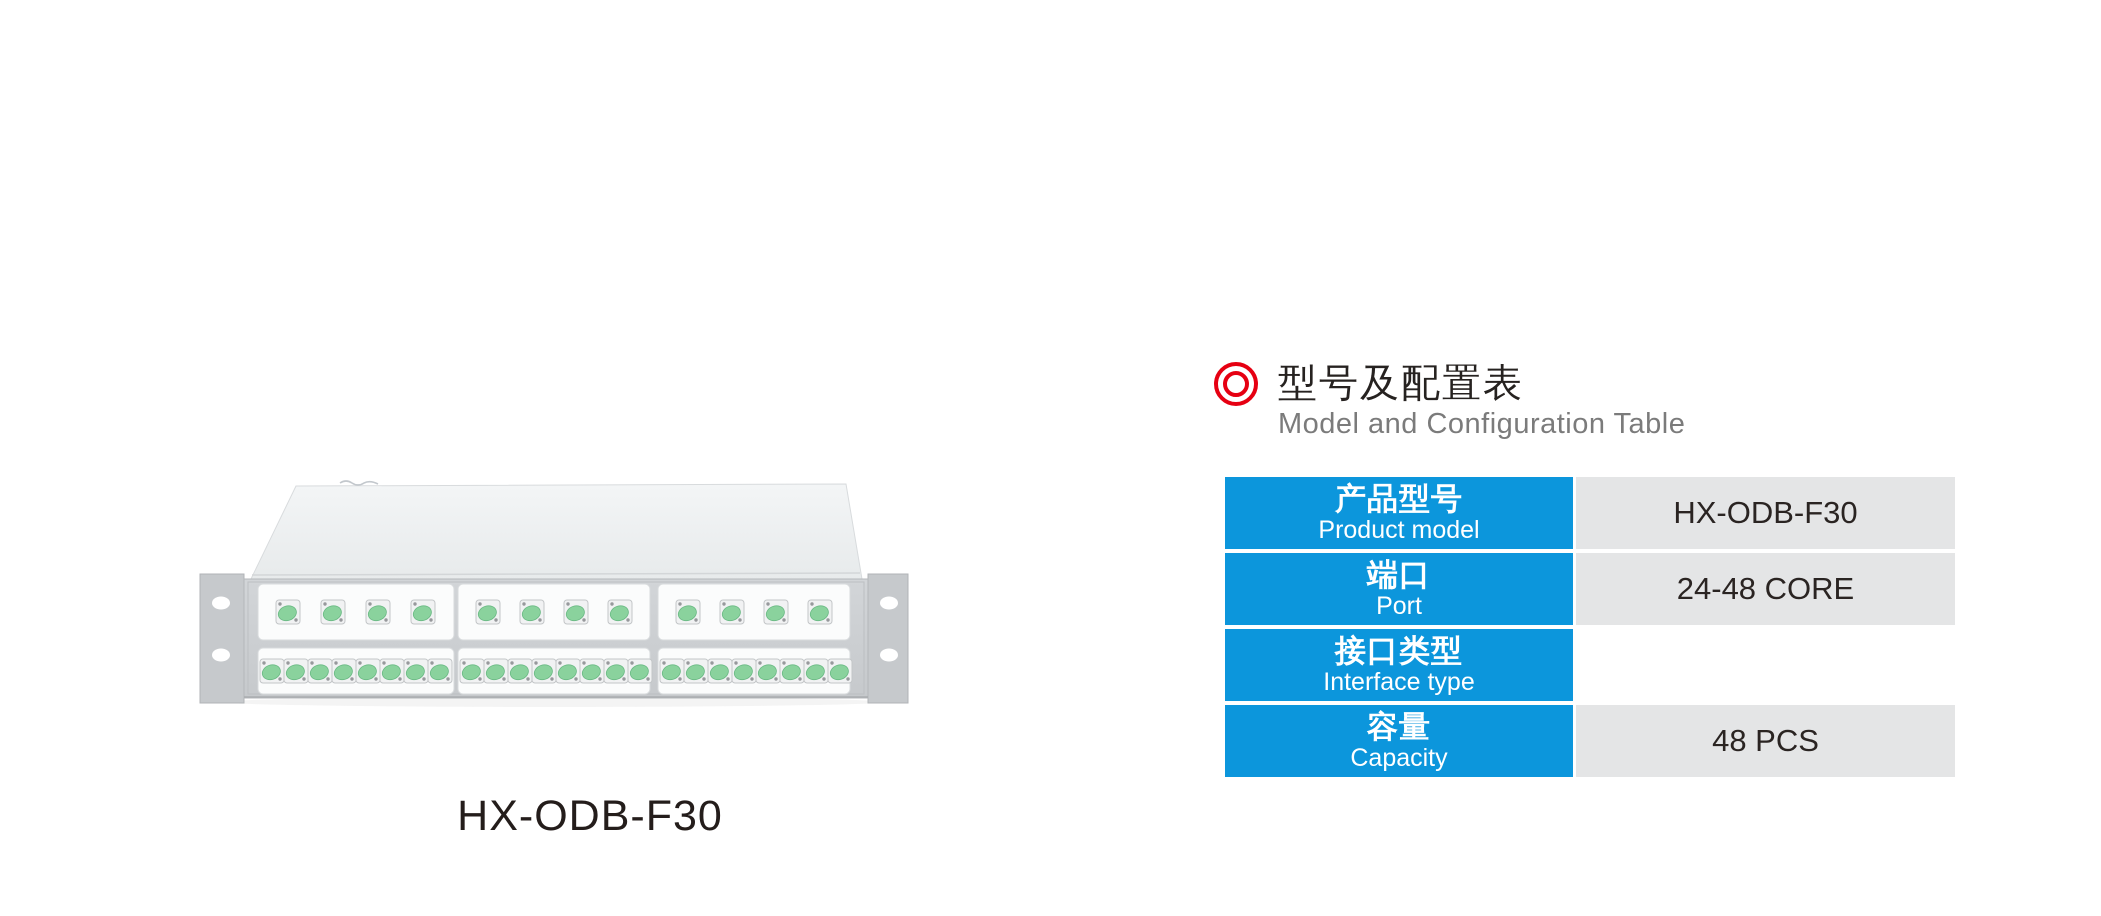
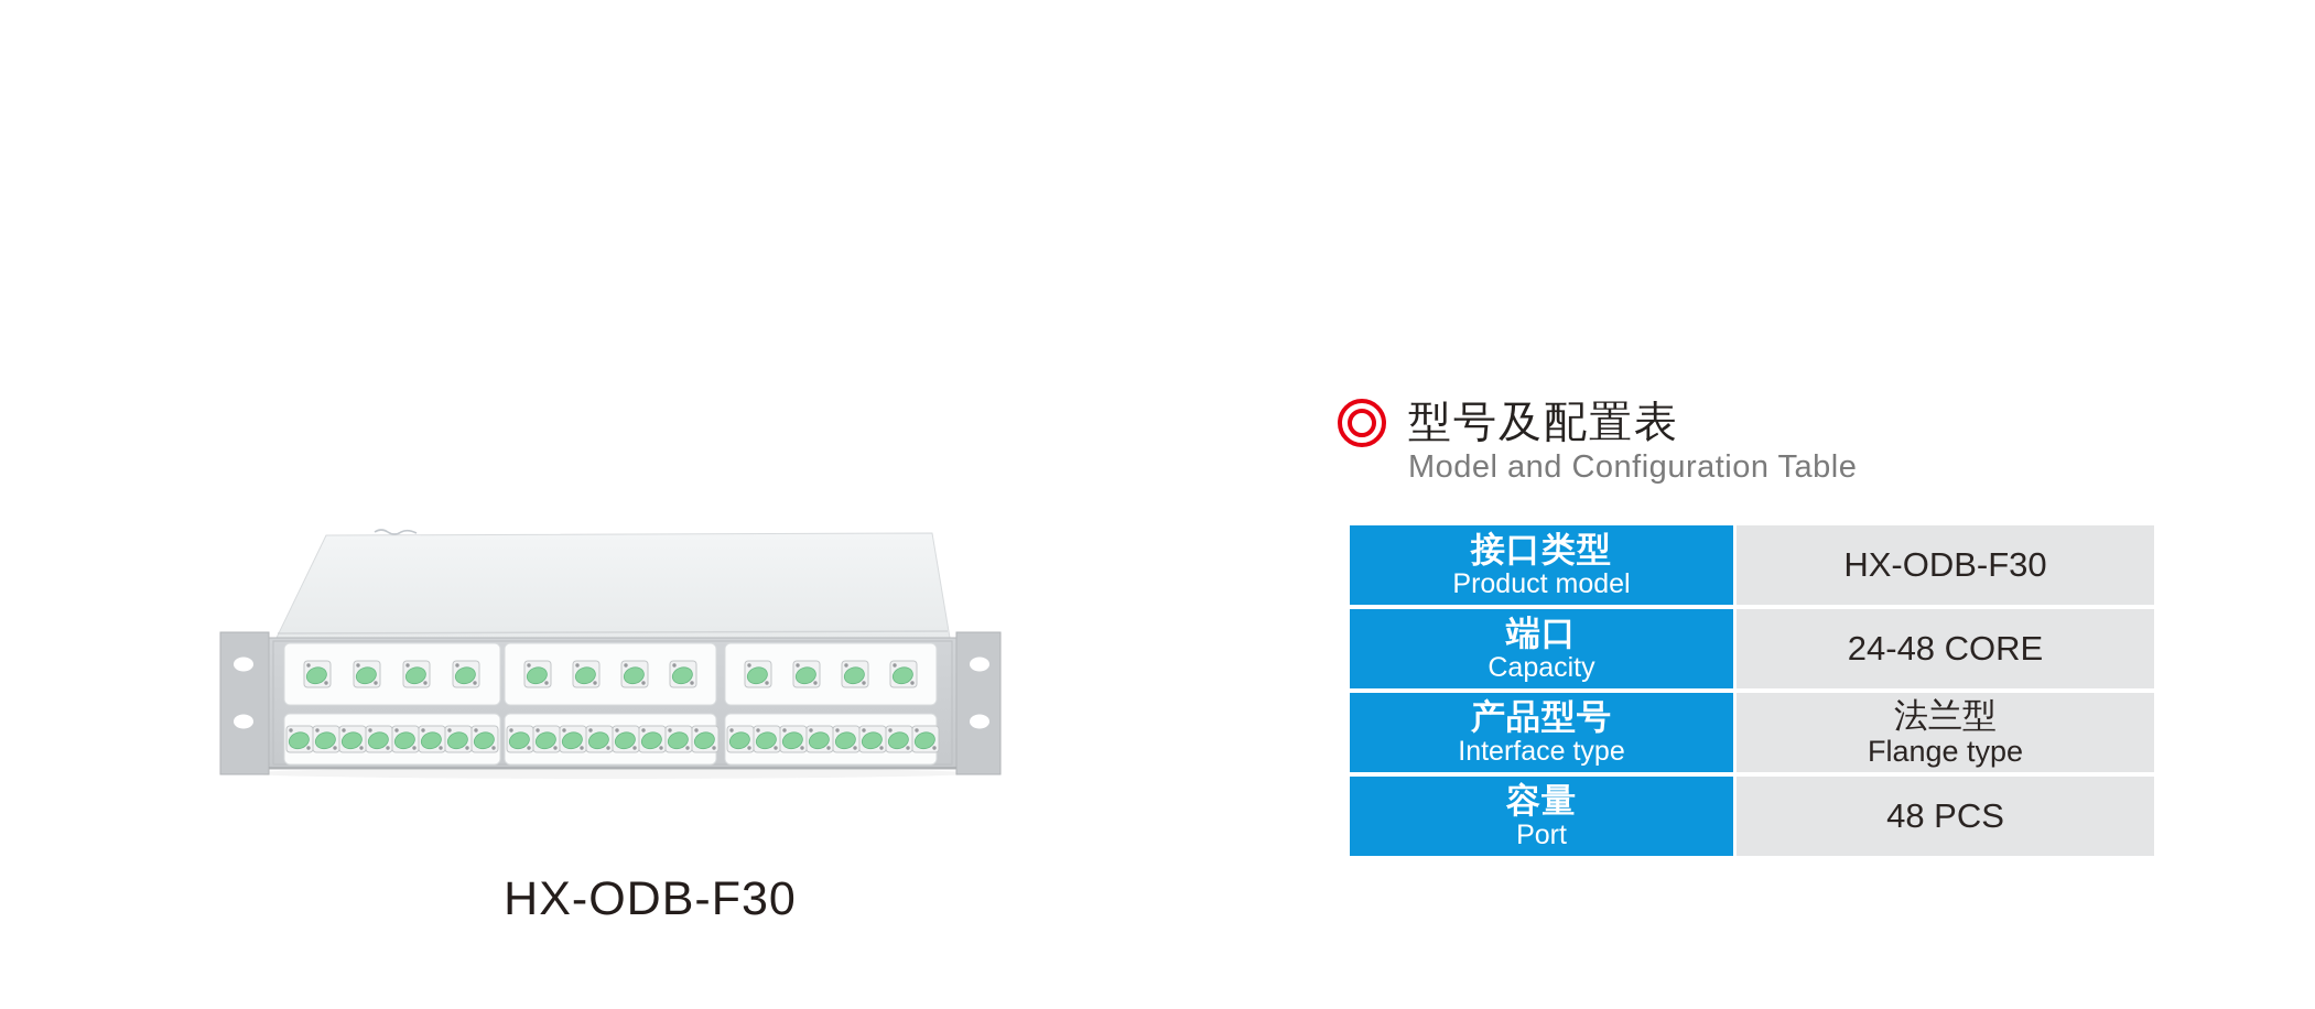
  HX-ODB-F30
  型号及配置表
  Model and Configuration Table
- 产品型号
+ 接口类型
  Product model
  HX-ODB-F30
  端口
- Port
+ Capacity
  24-48 CORE
- 接口类型
+ 产品型号
  Interface type
+ 法兰型
+ Flange type
  容量
- Capacity
+ Port
  48 PCS
